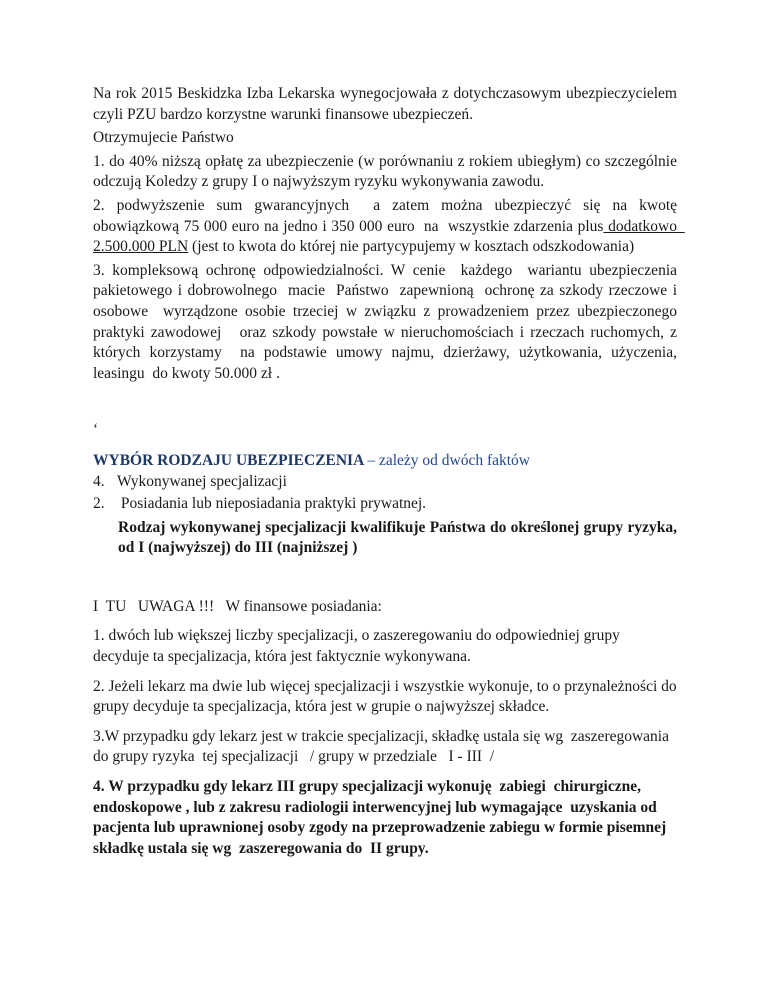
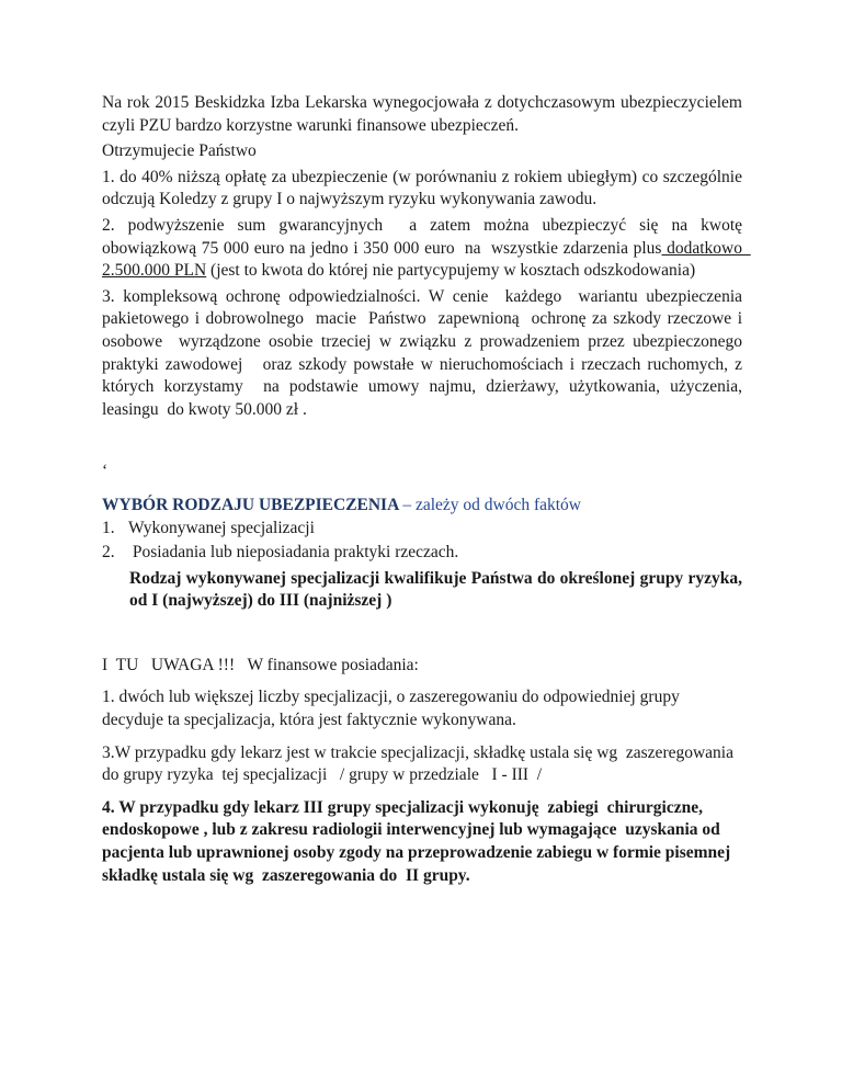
  Na rok 2015 Beskidzka Izba Lekarska wynegocjowała z dotychczasowym ubezpieczycielem czyli PZU bardzo korzystne warunki finansowe ubezpieczeń.
  Otrzymujecie Państwo
  1. do 40% niższą opłatę za ubezpieczenie (w porównaniu z rokiem ubiegłym) co szczególnie odczują Koledzy z grupy I o najwyższym ryzyku wykonywania zawodu.
  2. podwyższenie sum gwarancyjnych a zatem można ubezpieczyć się na kwotę obowiązkową 75 000 euro na jedno i 350 000 euro na wszystkie zdarzenia plus dodatkowo 2.500.000 PLN (jest to kwota do której nie partycypujemy w kosztach odszkodowania)
  3. kompleksową ochronę odpowiedzialności. W cenie każdego wariantu ubezpieczenia pakietowego i dobrowolnego macie Państwo zapewnioną ochronę za szkody rzeczowe i osobowe wyrządzone osobie trzeciej w związku z prowadzeniem przez ubezpieczonego praktyki zawodowej oraz szkody powstałe w nieruchomościach i rzeczach ruchomych, z których korzystamy na podstawie umowy najmu, dzierżawy, użytkowania, użyczenia, leasingu do kwoty 50.000 zł .
  ‘
  WYBÓR RODZAJU UBEZPIECZENIA – zależy od dwóch faktów
- 4. Wykonywanej specjalizacji
+ 1. Wykonywanej specjalizacji
- 2. Posiadania lub nieposiadania praktyki prywatnej.
+ 2. Posiadania lub nieposiadania praktyki rzeczach.
  Rodzaj wykonywanej specjalizacji kwalifikuje Państwa do określonej grupy ryzyka, od I (najwyższej) do III (najniższej )
  I TU UWAGA !!! W finansowe posiadania:
  1. dwóch lub większej liczby specjalizacji, o zaszeregowaniu do odpowiedniej grupy decyduje ta specjalizacja, która jest faktycznie wykonywana.
- 2. Jeżeli lekarz ma dwie lub więcej specjalizacji i wszystkie wykonuje, to o przynależności do grupy decyduje ta specjalizacja, która jest w grupie o najwyższej składce.
  3.W przypadku gdy lekarz jest w trakcie specjalizacji, składkę ustala się wg zaszeregowania do grupy ryzyka tej specjalizacji / grupy w przedziale I - III /
  4. W przypadku gdy lekarz III grupy specjalizacji wykonuję zabiegi chirurgiczne, endoskopowe , lub z zakresu radiologii interwencyjnej lub wymagające uzyskania od pacjenta lub uprawnionej osoby zgody na przeprowadzenie zabiegu w formie pisemnej składkę ustala się wg zaszeregowania do II grupy.
